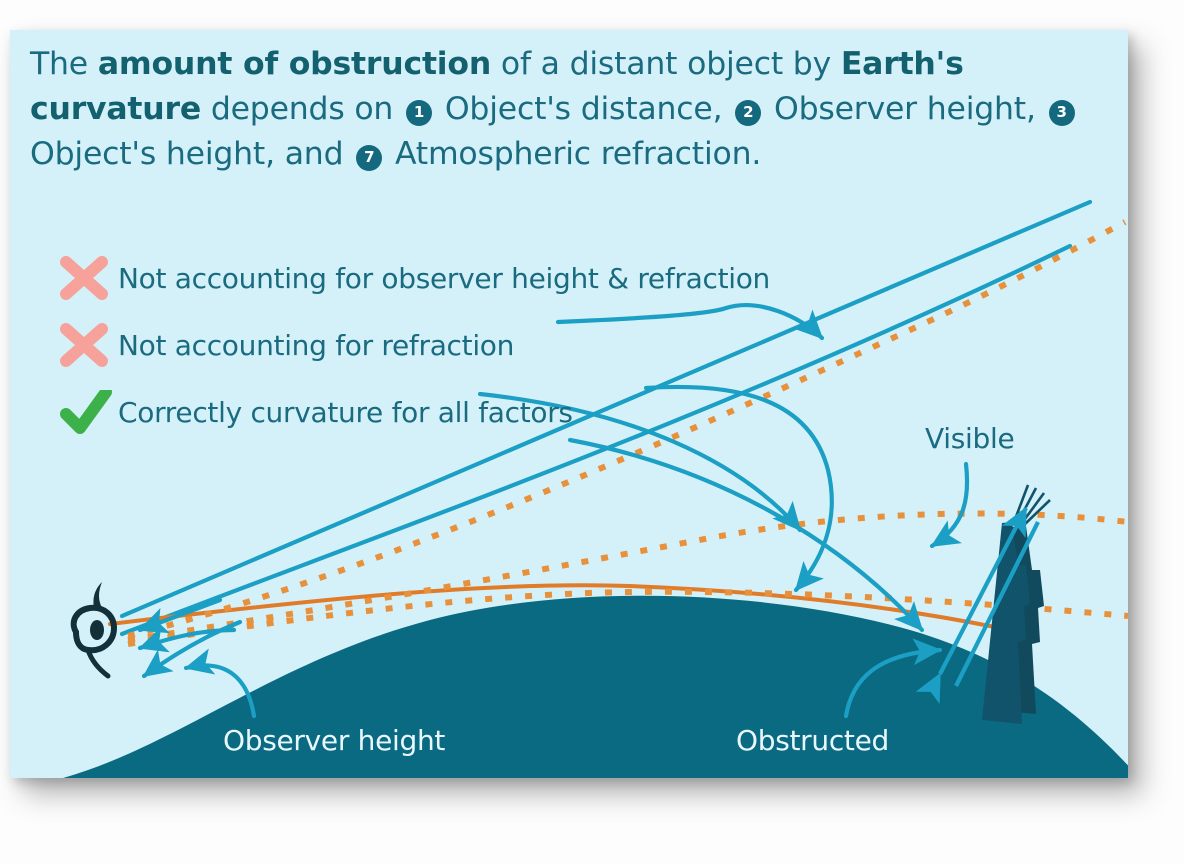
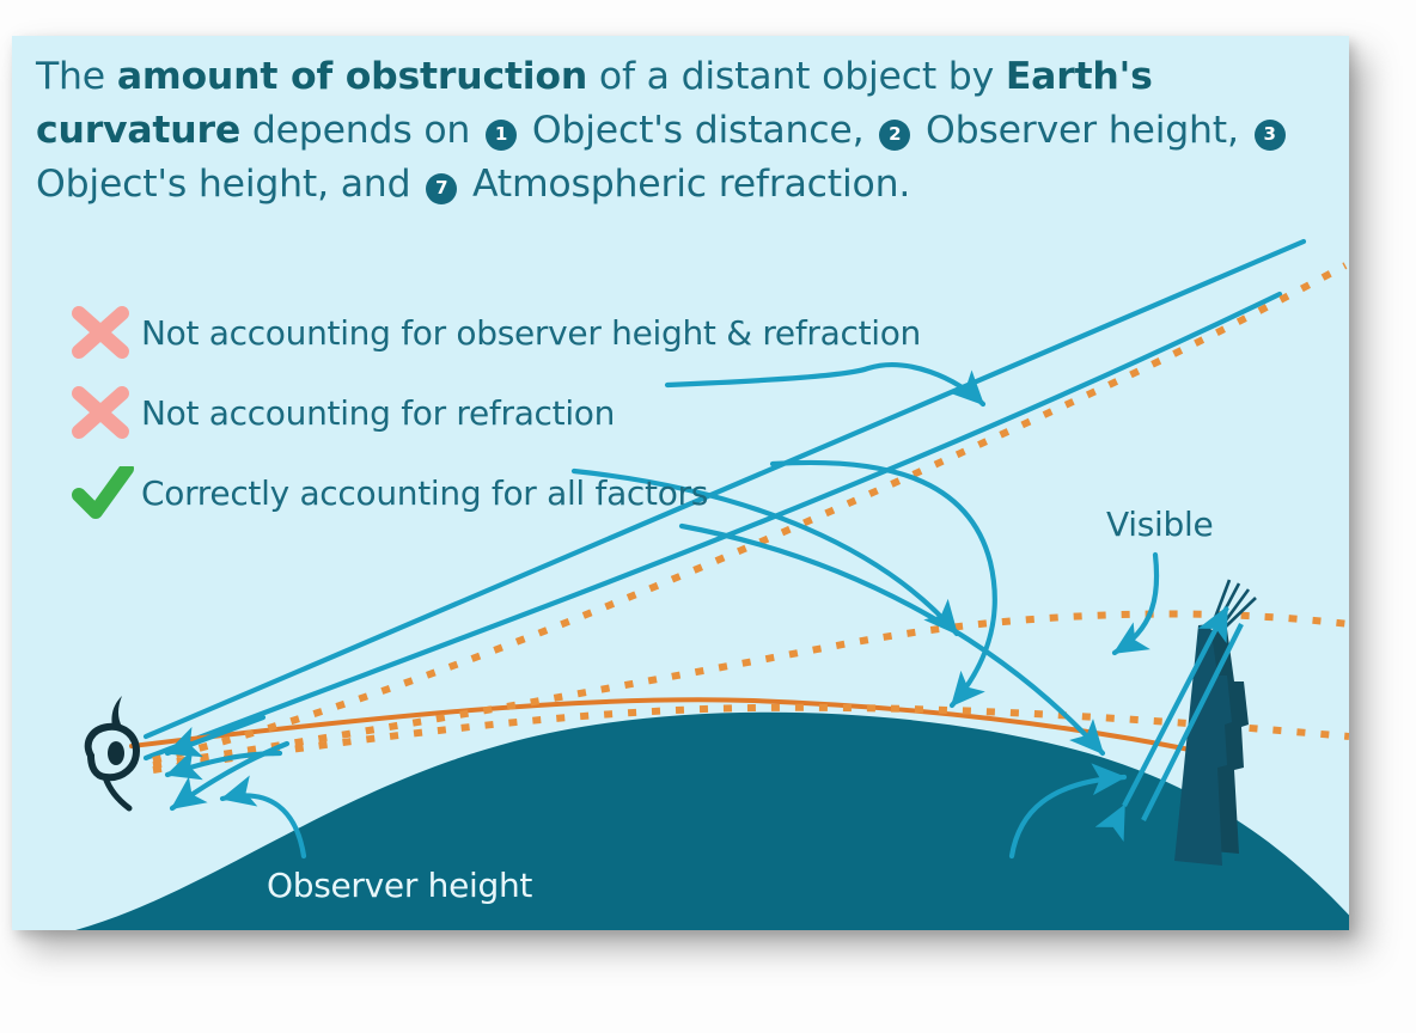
  The amount of obstruction of a distant object by Earth's curvature depends on 1 Object's distance, 2 Observer height, 3 Object's height, and 7 Atmospheric refraction.
  Not accounting for observer height & refraction
  Not accounting for refraction
- Correctly curvature for all factors
+ Correctly accounting for all factors
  Visible
  Observer height
- Obstructed
